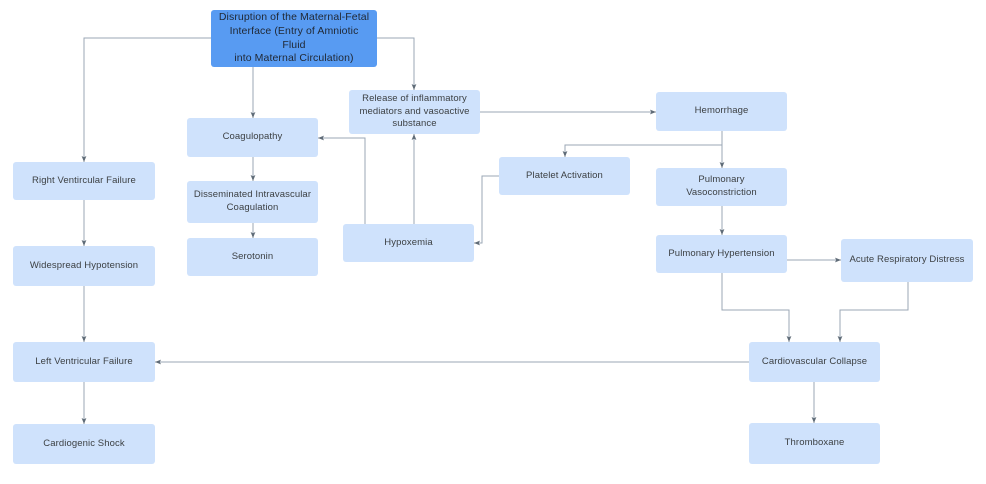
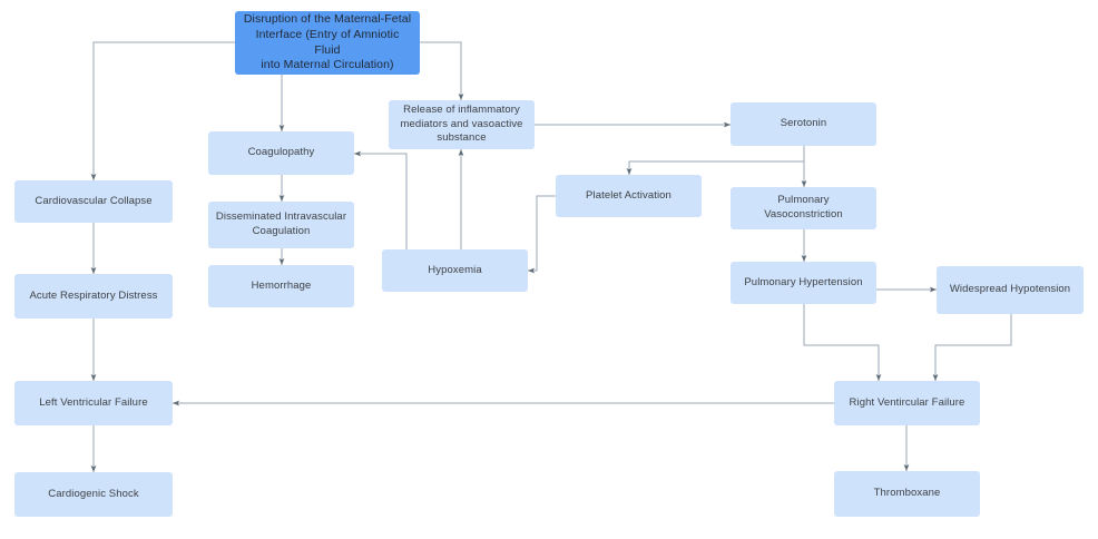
  Disruption of the Maternal-Fetal
  Interface (Entry of Amniotic Fluid
  into Maternal Circulation)
  Release of inflammatory
  mediators and vasoactive
  substance
- Hemorrhage
+ Serotonin
  Coagulopathy
- Right Ventircular Failure
+ Cardiovascular Collapse
  Platelet Activation
  Pulmonary Vasoconstriction
  Disseminated Intravascular
  Coagulation
  Hypoxemia
  Pulmonary Hypertension
- Acute Respiratory Distress
+ Widespread Hypotension
- Serotonin
+ Hemorrhage
- Widespread Hypotension
+ Acute Respiratory Distress
  Left Ventricular Failure
- Cardiovascular Collapse
+ Right Ventircular Failure
  Cardiogenic Shock
  Thromboxane
